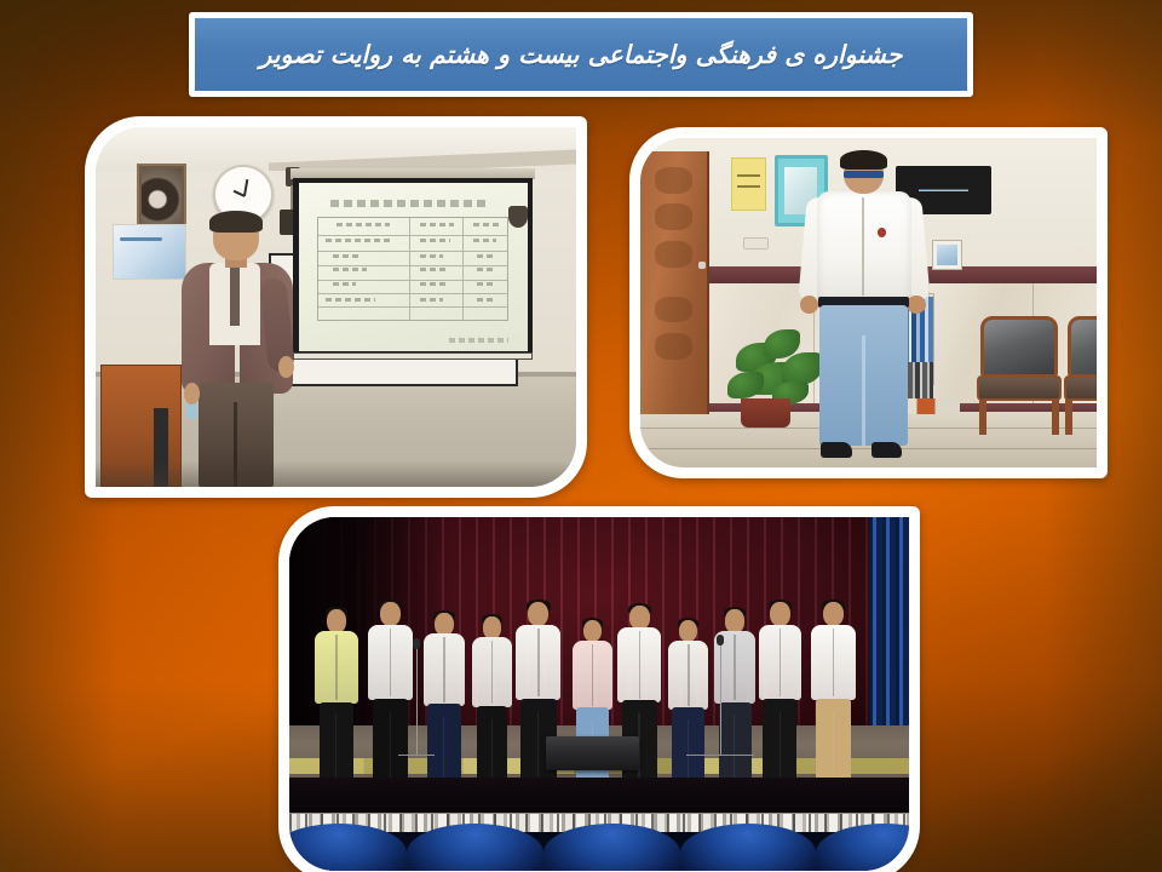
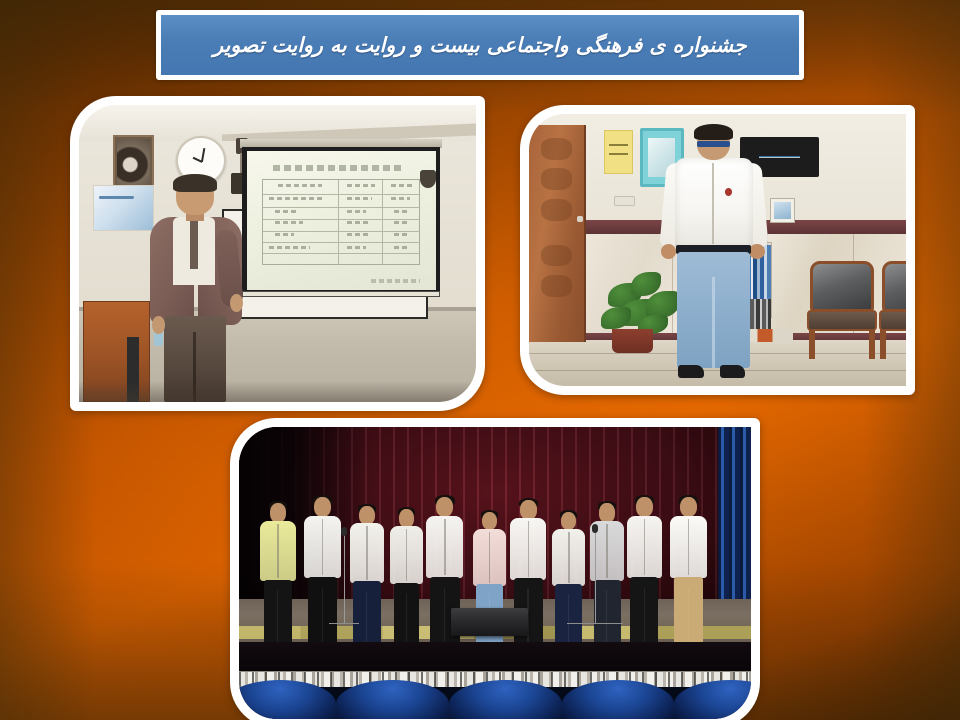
- جشنواره ی فرهنگی واجتماعی بیست و هشتم به روایت تصویر
+ جشنواره ی فرهنگی واجتماعی بیست و روایت به روایت تصویر
